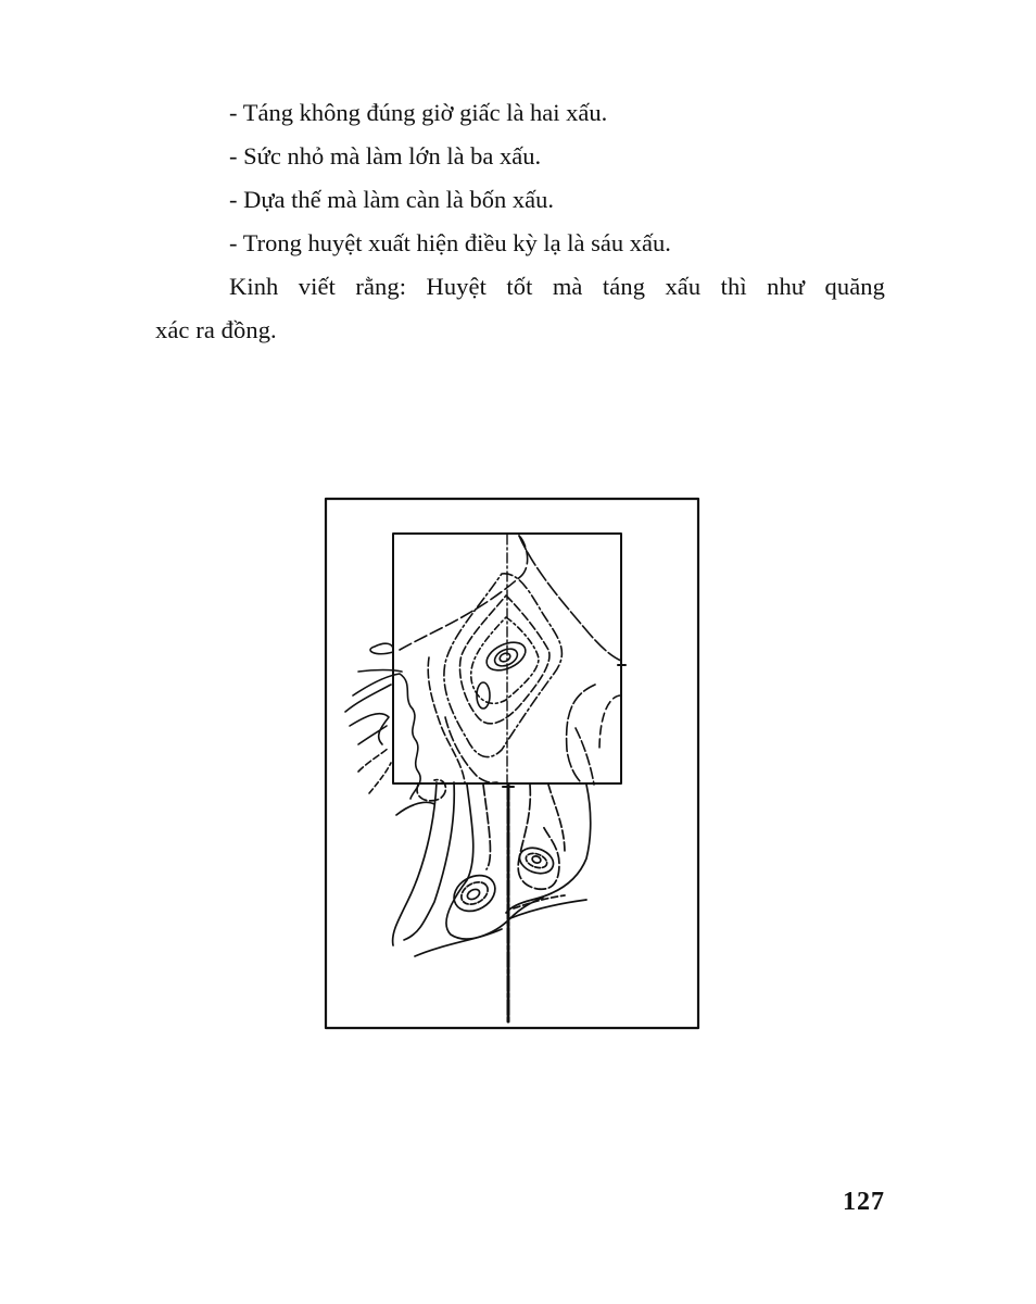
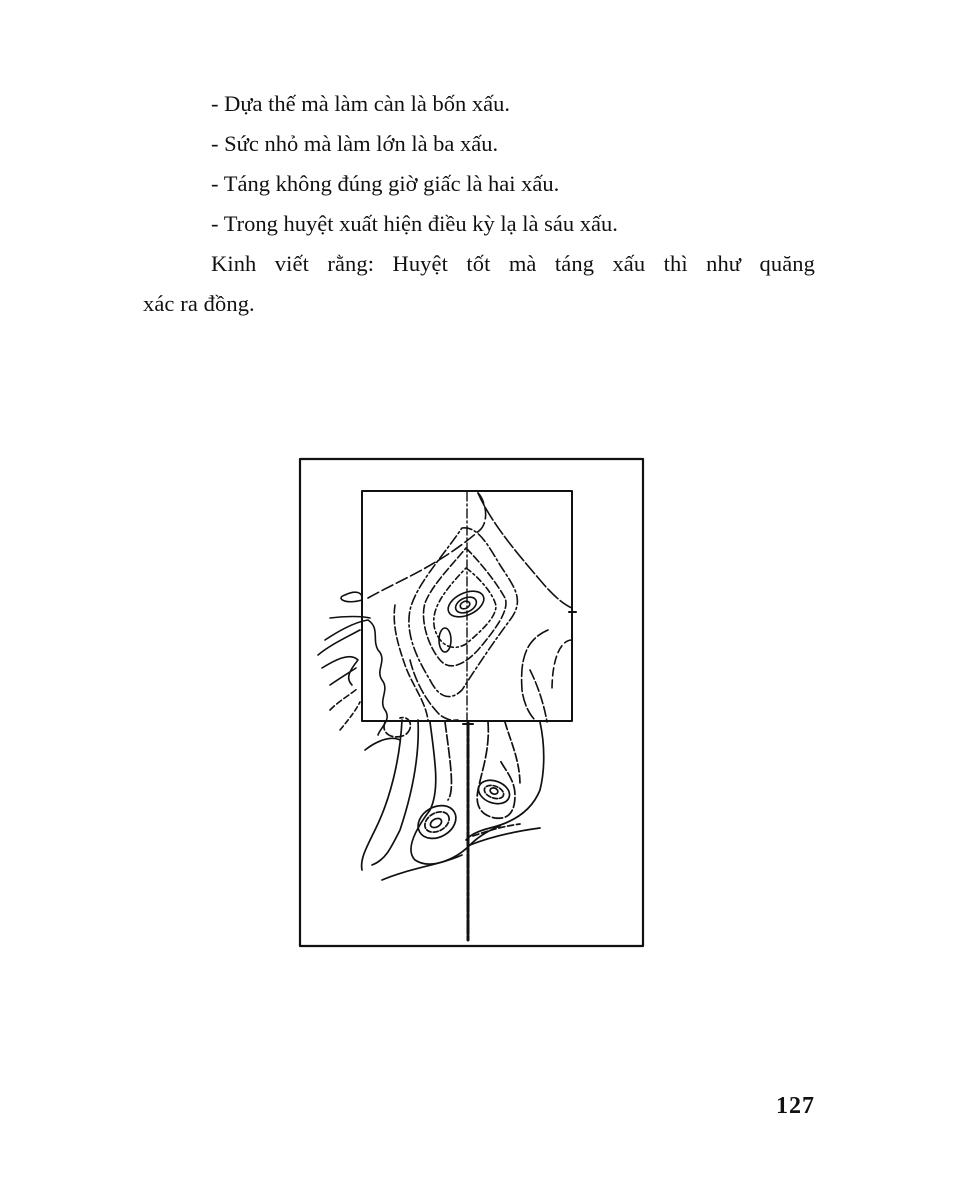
- - Táng không đúng giờ giấc là hai xấu.
+ - Dựa thế mà làm càn là bốn xấu.
  - Sức nhỏ mà làm lớn là ba xấu.
- - Dựa thế mà làm càn là bốn xấu.
+ - Táng không đúng giờ giấc là hai xấu.
  - Trong huyệt xuất hiện điều kỳ lạ là sáu xấu.
  Kinh viết rằng: Huyệt tốt mà táng xấu thì như quăng
  xác ra đồng.
  127
